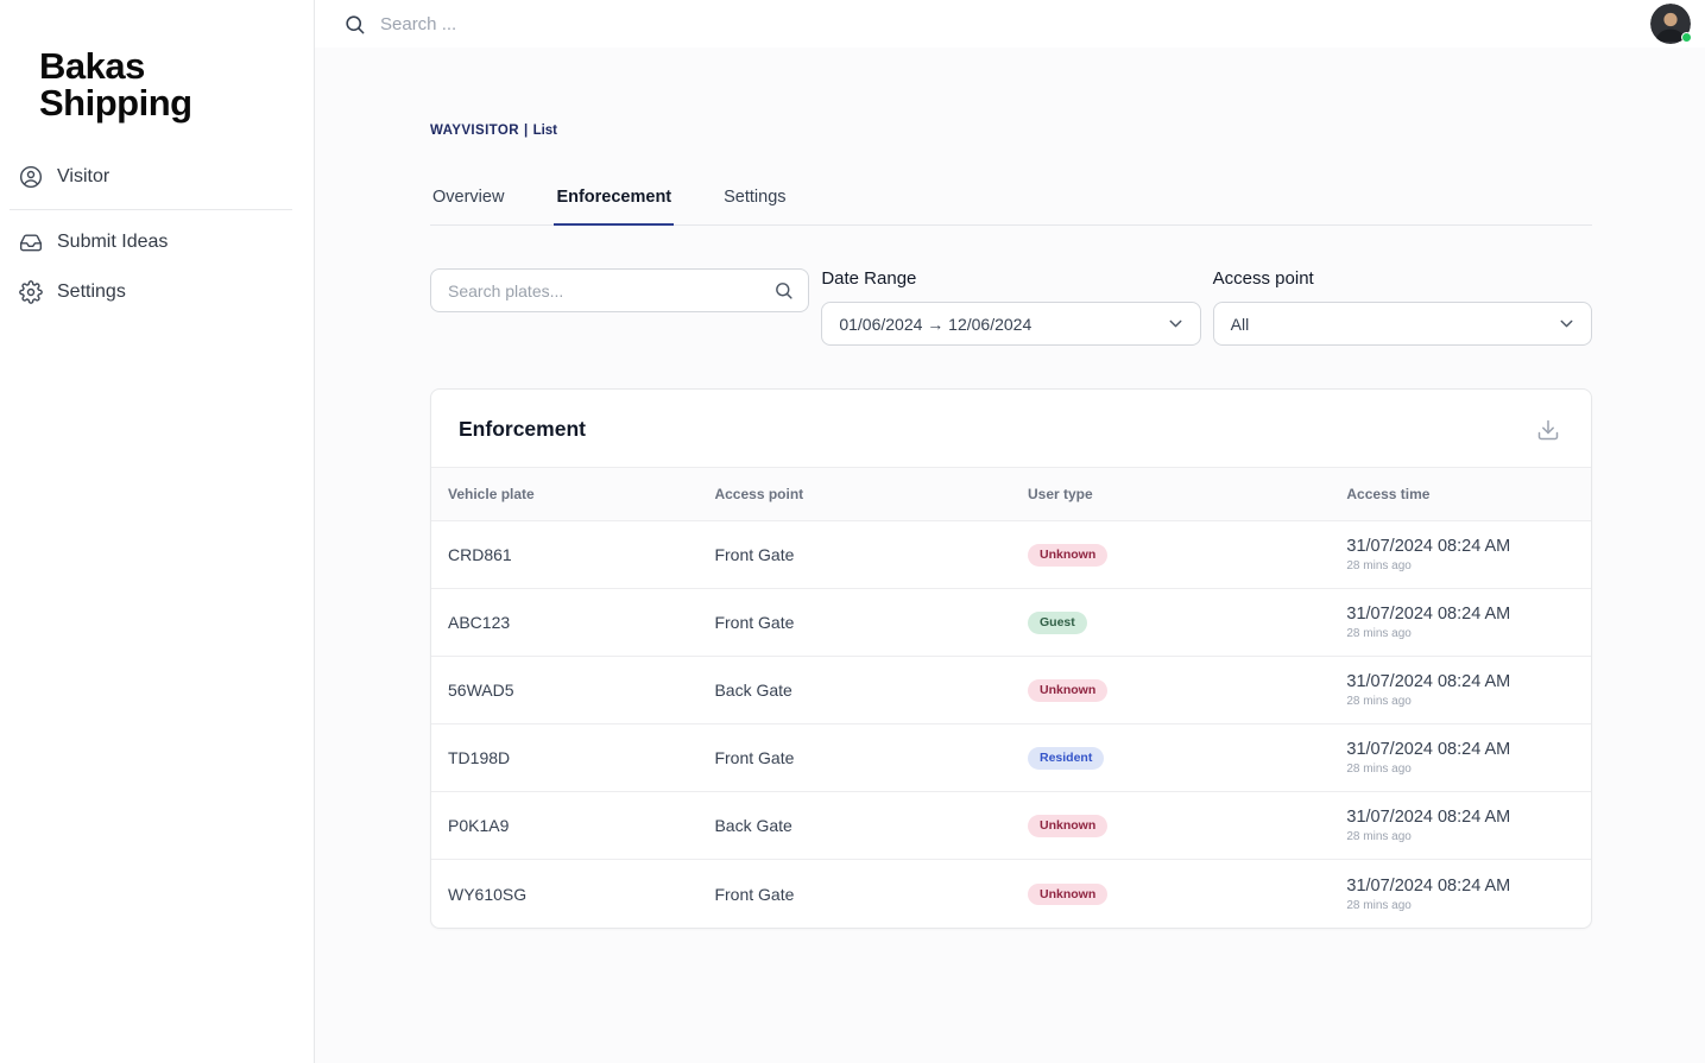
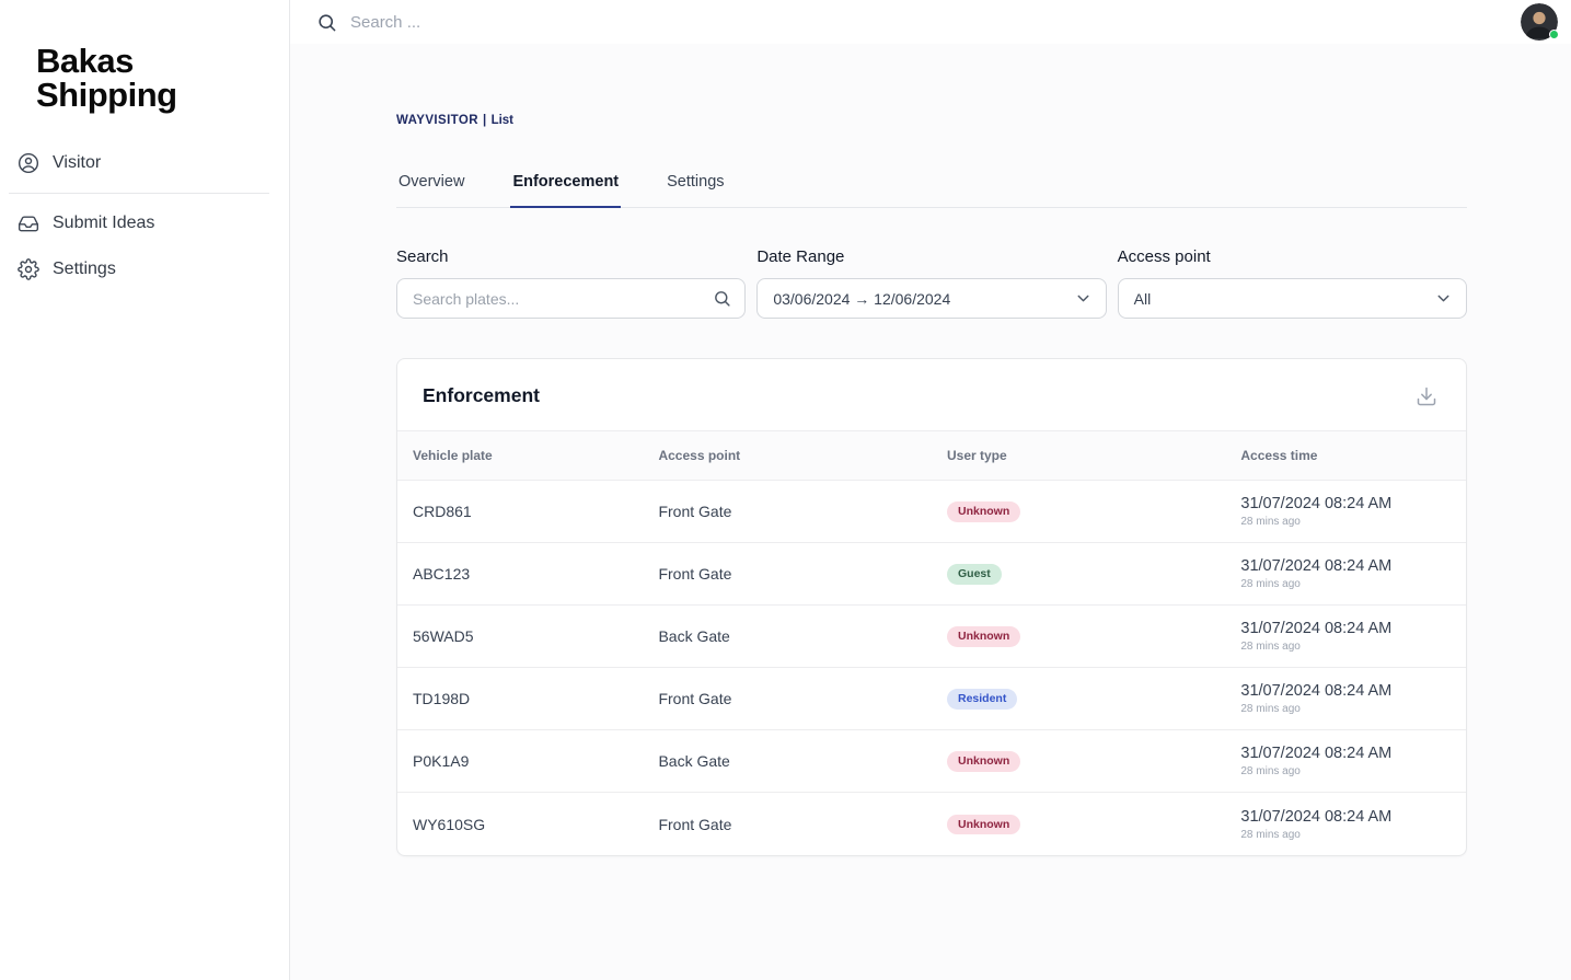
  Bakas
  Shipping
  Visitor
  Submit Ideas
  Settings
  Search ...
  WAYVISITOR | List
  Overview
  Enforecement
  Settings
+ Search
  Search plates...
  Date Range
- 01/06/2024 → 12/06/2024
+ 03/06/2024 → 12/06/2024
  Access point
  All
  Enforcement
  Vehicle plate
  Access point
  User type
  Access time
  CRD861
  Front Gate
  Unknown
  31/07/2024 08:24 AM
  28 mins ago
  ABC123
  Front Gate
  Guest
  31/07/2024 08:24 AM
  28 mins ago
  56WAD5
  Back Gate
  Unknown
  31/07/2024 08:24 AM
  28 mins ago
  TD198D
  Front Gate
  Resident
  31/07/2024 08:24 AM
  28 mins ago
  P0K1A9
  Back Gate
  Unknown
  31/07/2024 08:24 AM
  28 mins ago
  WY610SG
  Front Gate
  Unknown
  31/07/2024 08:24 AM
  28 mins ago
